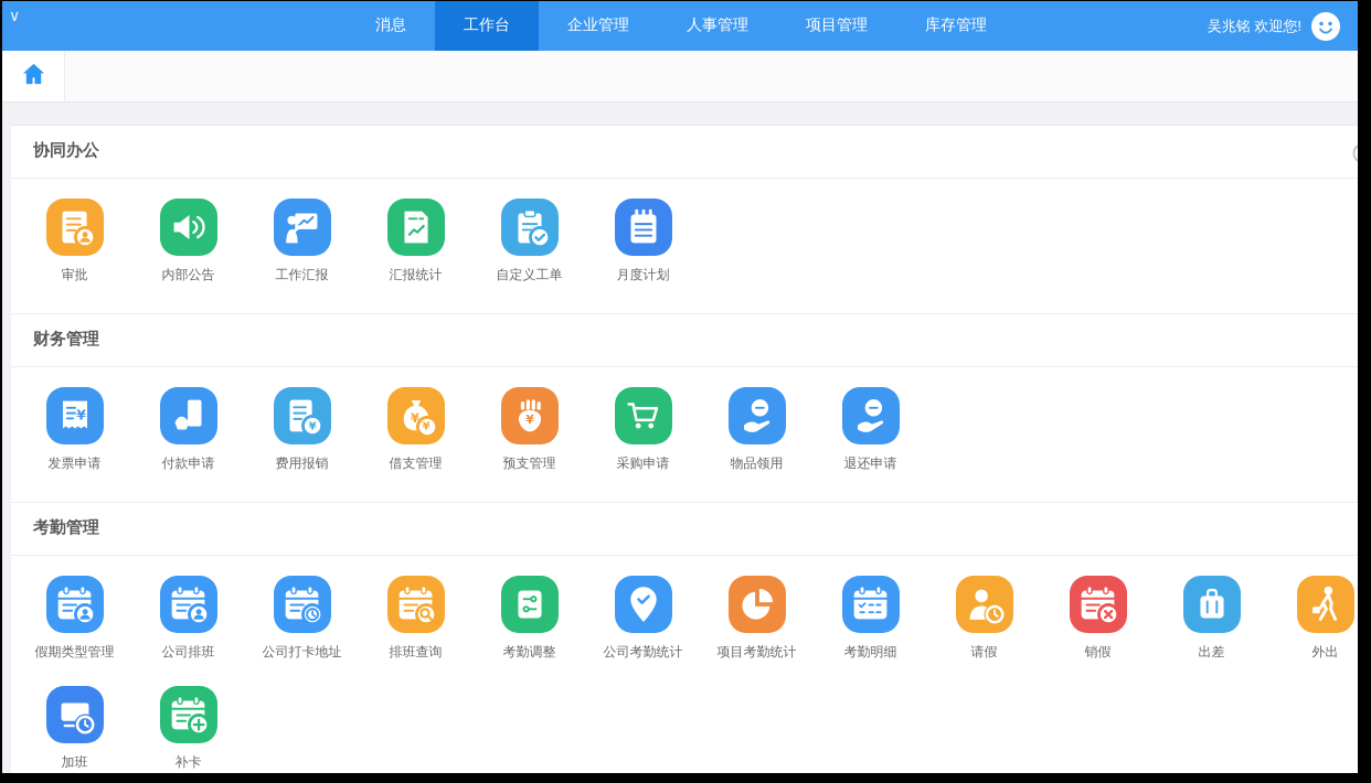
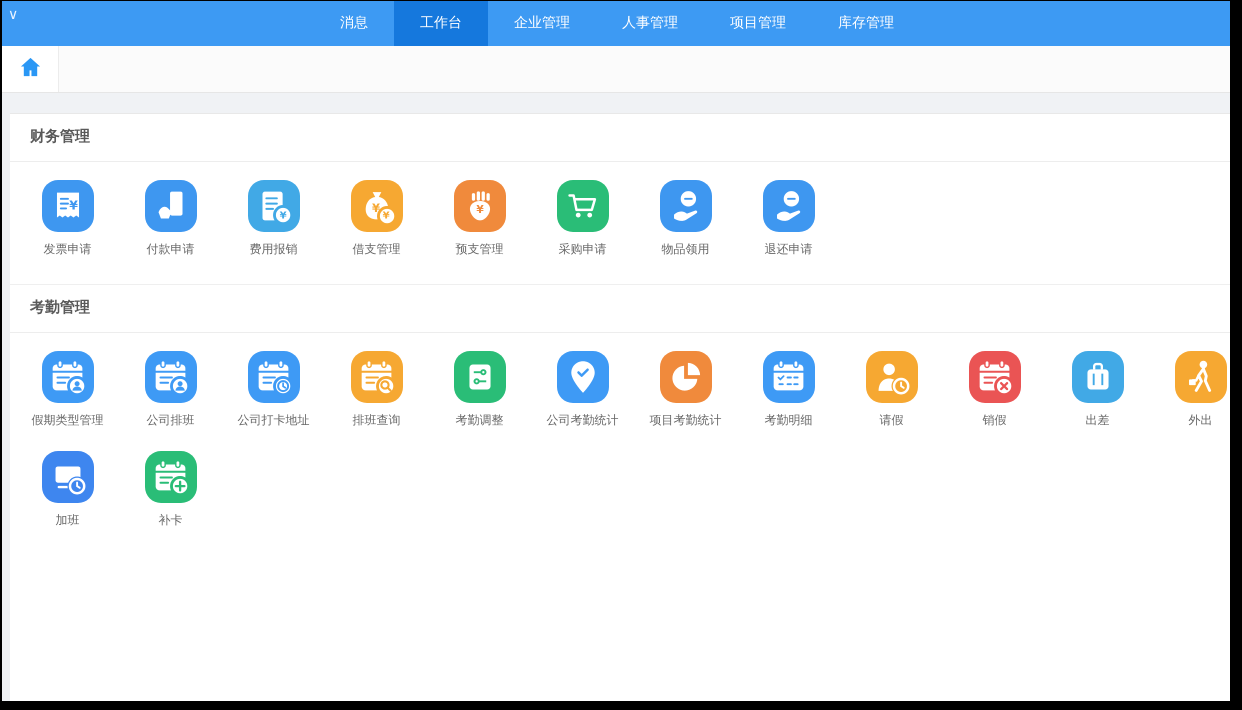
  ∨
  消息
  工作台
  企业管理
  人事管理
  项目管理
  库存管理
- 吴兆铭 欢迎您!
- 协同办公
- 审批
- 内部公告
- 工作汇报
- 汇报统计
- 自定义工单
- 月度计划
  财务管理
  ¥
  发票申请
  付款申请
  ¥
  费用报销
  ¥
  ¥
  借支管理
  ¥
  预支管理
  采购申请
  物品领用
  退还申请
  考勤管理
  假期类型管理
  公司排班
  公司打卡地址
  排班查询
  考勤调整
  公司考勤统计
  项目考勤统计
  考勤明细
  请假
  销假
  出差
  外出
  加班
  补卡
